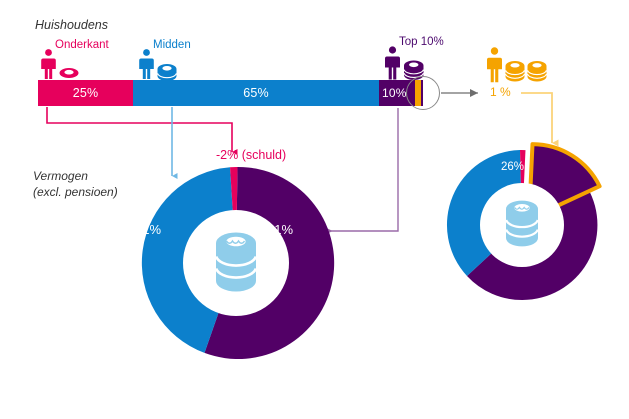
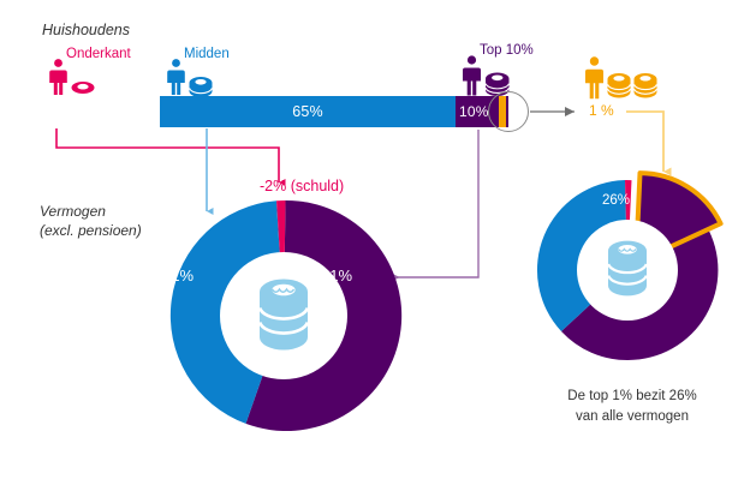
  Huishoudens
  Vermogen
  (excl. pensioen)
  Onderkant
  Midden
  Top 10%
- 25%
  65%
  10%
  1 %
  41%
  61%
  -2% (schuld)
  26%
+ De top 1% bezit 26%
+ van alle vermogen
